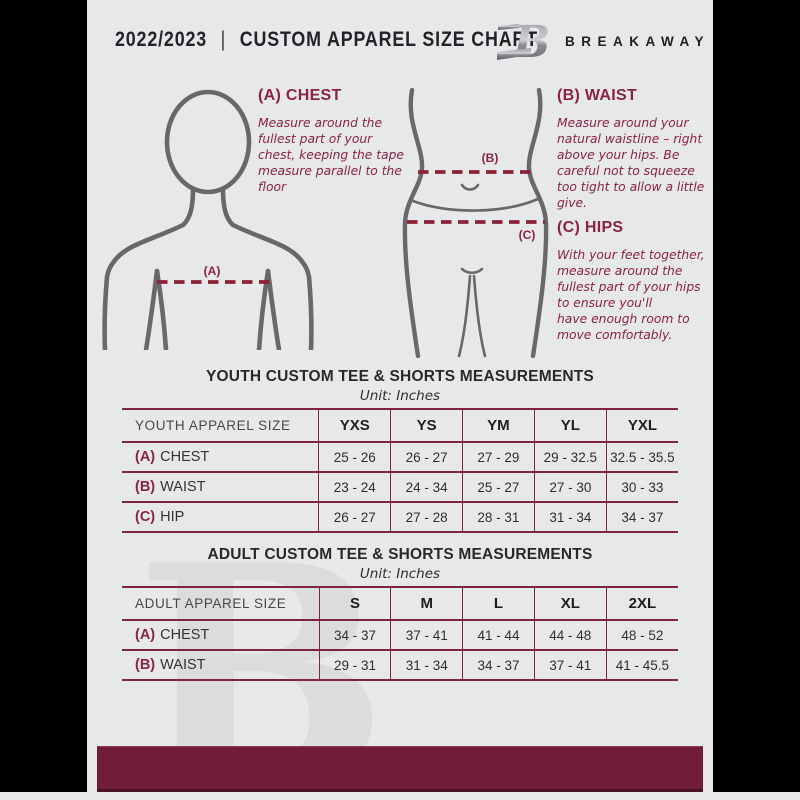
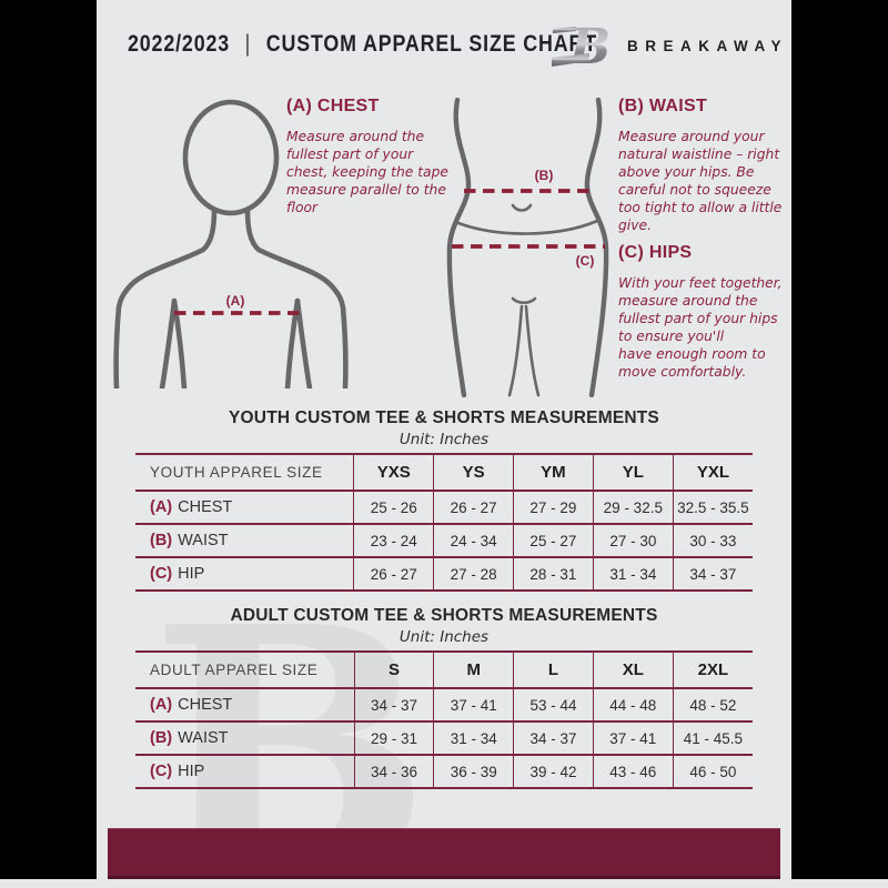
  B
  2022/2023 | CUSTOM APPAREL SIZE CHART
  B
  BREAKAWAY
  (A)
  (B)
  (C)
  (A) CHEST
  Measure around the fullest part of your chest, keeping the tape measure parallel to the floor
  (B) WAIST
  Measure around your natural waistline – right above your hips. Be careful not to squeeze too tight to allow a little give.
  (C) HIPS
  With your feet together, measure around the fullest part of your hips to ensure you'll
  have enough room to move comfortably.
  YOUTH CUSTOM TEE & SHORTS MEASUREMENTS
  Unit: Inches
  YOUTH APPAREL SIZE	YXS	YS	YM	YL	YXL
  (A) CHEST	25 - 26	26 - 27	27 - 29	29 - 32.5	32.5 - 35.5
  (B) WAIST	23 - 24	24 - 34	25 - 27	27 - 30	30 - 33
  (C) HIP	26 - 27	27 - 28	28 - 31	31 - 34	34 - 37
  ADULT CUSTOM TEE & SHORTS MEASUREMENTS
  Unit: Inches
  ADULT APPAREL SIZE	S	M	L	XL	2XL
- (A) CHEST	34 - 37	37 - 41	41 - 44	44 - 48	48 - 52
+ (A) CHEST	34 - 37	37 - 41	53 - 44	44 - 48	48 - 52
  (B) WAIST	29 - 31	31 - 34	34 - 37	37 - 41	41 - 45.5
+ (C) HIP	34 - 36	36 - 39	39 - 42	43 - 46	46 - 50
